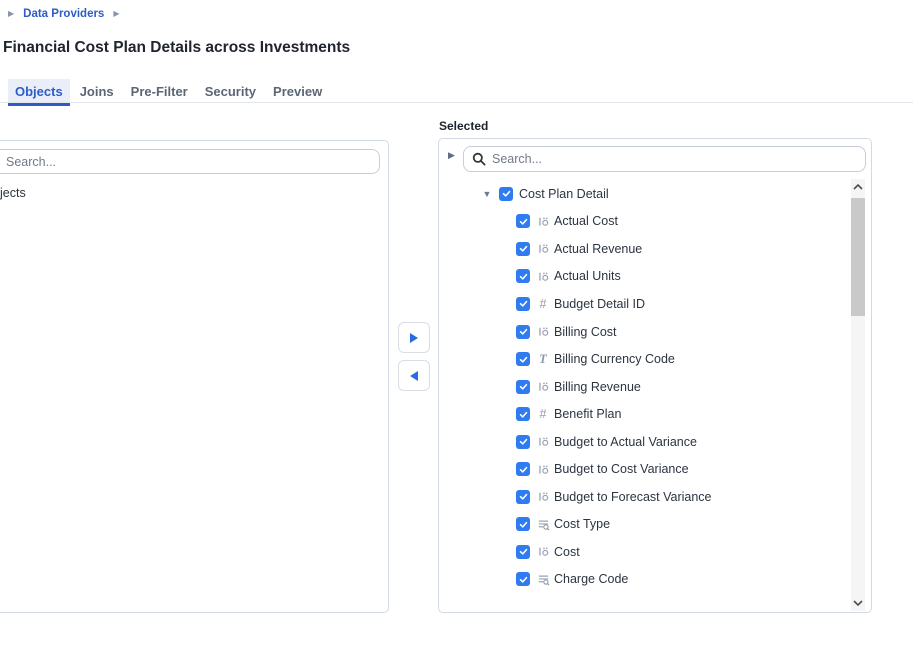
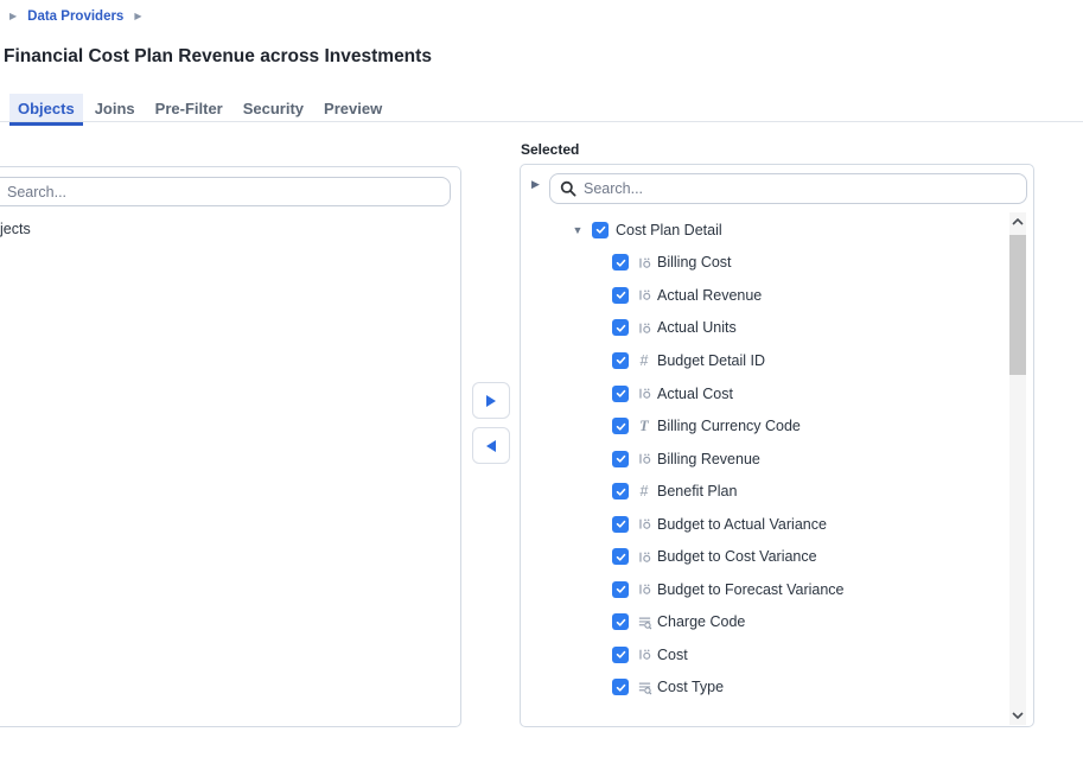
  ▶
  Data Providers
  ▶
- Financial Cost Plan Details across Investments
+ Financial Cost Plan Revenue across Investments
  Objects
  Joins
  Pre-Filter
  Security
  Preview
  Search...
  jects
  Selected
  ▶
  Search...
  ▼
  Cost Plan Detail
- Actual Cost
+ Billing Cost
  Actual Revenue
  Actual Units
  #
  Budget Detail ID
- Billing Cost
+ Actual Cost
  T
  Billing Currency Code
  Billing Revenue
  #
  Benefit Plan
  Budget to Actual Variance
  Budget to Cost Variance
  Budget to Forecast Variance
- Cost Type
+ Charge Code
  Cost
- Charge Code
+ Cost Type
